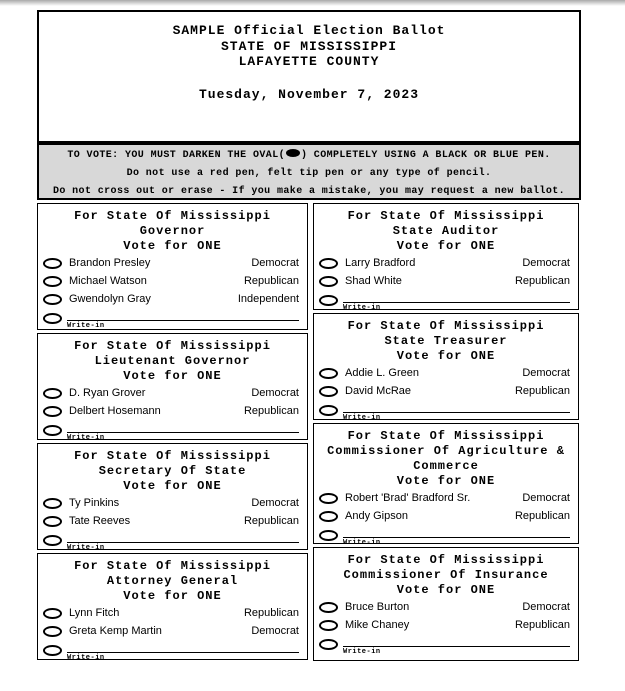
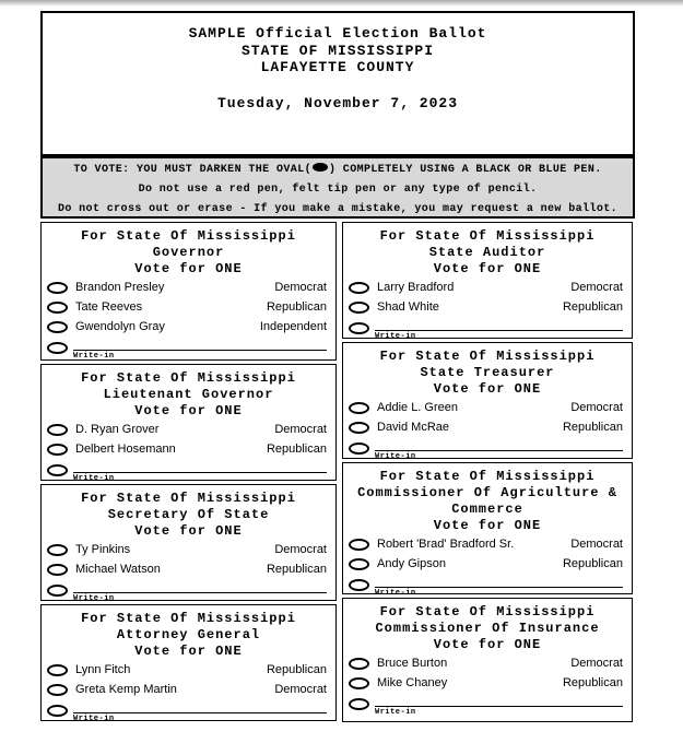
  SAMPLE Official Election Ballot
  STATE OF MISSISSIPPI
  LAFAYETTE COUNTY
  Tuesday, November 7, 2023
  TO VOTE: YOU MUST DARKEN THE OVAL( ) COMPLETELY USING A BLACK OR BLUE PEN.
  Do not use a red pen, felt tip pen or any type of pencil.
  Do not cross out or erase - If you make a mistake, you may request a new ballot.
  For State Of Mississippi
  Governor
  Vote for ONE
  Brandon Presley
  Democrat
- Michael Watson
+ Tate Reeves
  Republican
  Gwendolyn Gray
  Independent
  Write-in
  For State Of Mississippi
  Lieutenant Governor
  Vote for ONE
  D. Ryan Grover
  Democrat
  Delbert Hosemann
  Republican
  Write-in
  For State Of Mississippi
  Secretary Of State
  Vote for ONE
  Ty Pinkins
  Democrat
- Tate Reeves
+ Michael Watson
  Republican
  Write-in
  For State Of Mississippi
  Attorney General
  Vote for ONE
  Lynn Fitch
  Republican
  Greta Kemp Martin
  Democrat
  Write-in
  For State Of Mississippi
  State Auditor
  Vote for ONE
  Larry Bradford
  Democrat
  Shad White
  Republican
  Write-in
  For State Of Mississippi
  State Treasurer
  Vote for ONE
  Addie L. Green
  Democrat
  David McRae
  Republican
  Write-in
  For State Of Mississippi
  Commissioner Of Agriculture & Commerce
  Vote for ONE
  Robert 'Brad' Bradford Sr.
  Democrat
  Andy Gipson
  Republican
  Write-in
  For State Of Mississippi
  Commissioner Of Insurance
  Vote for ONE
  Bruce Burton
  Democrat
  Mike Chaney
  Republican
  Write-in
